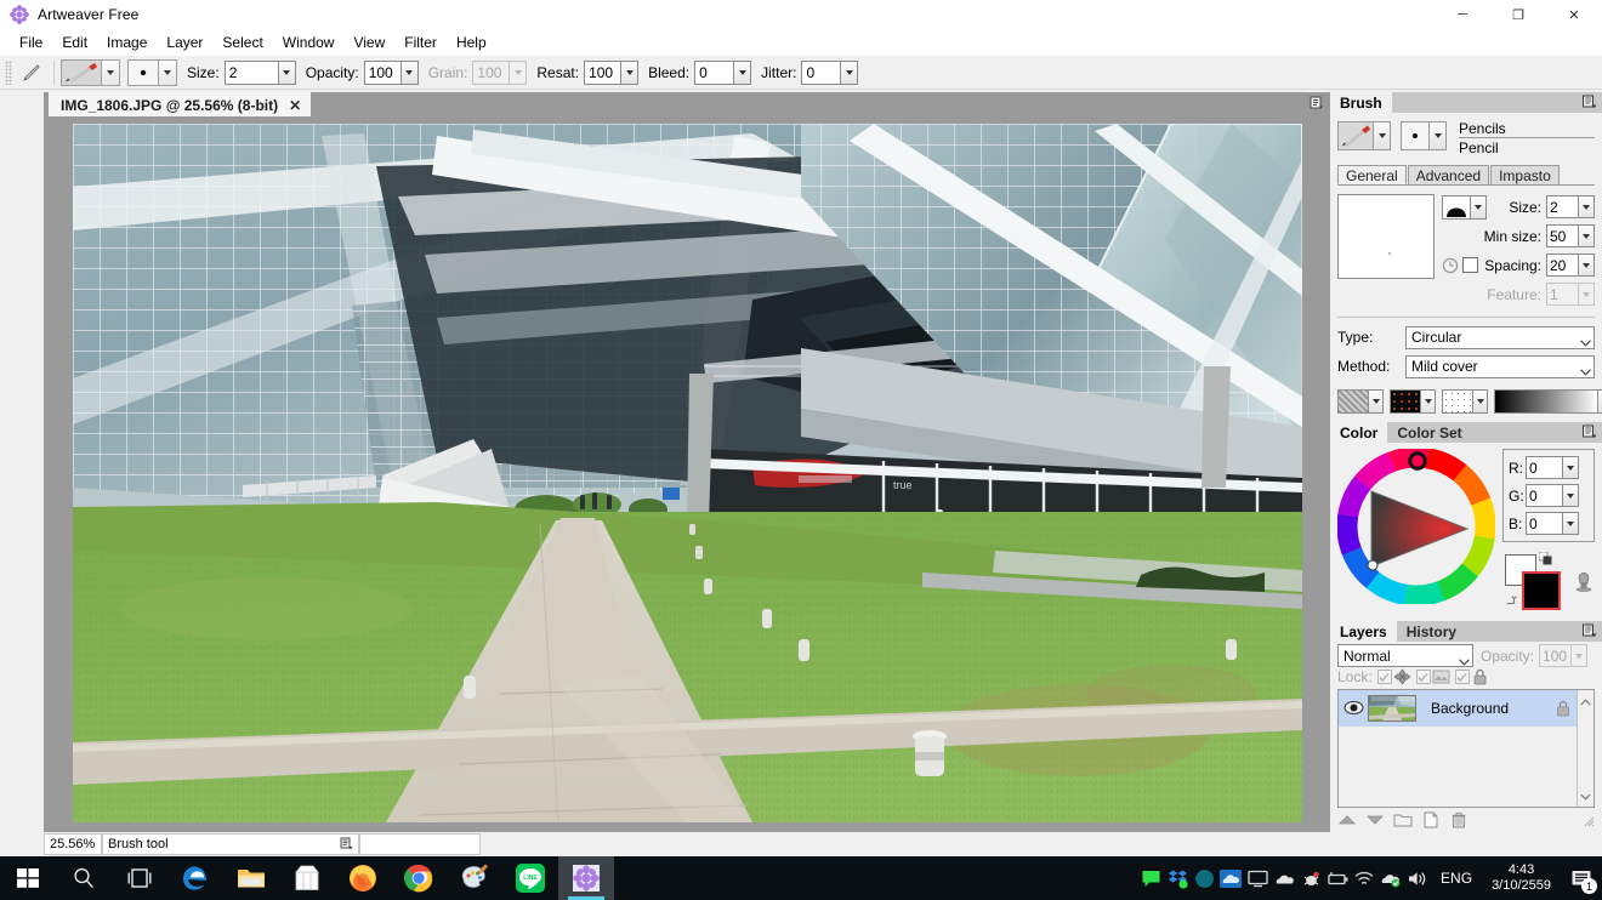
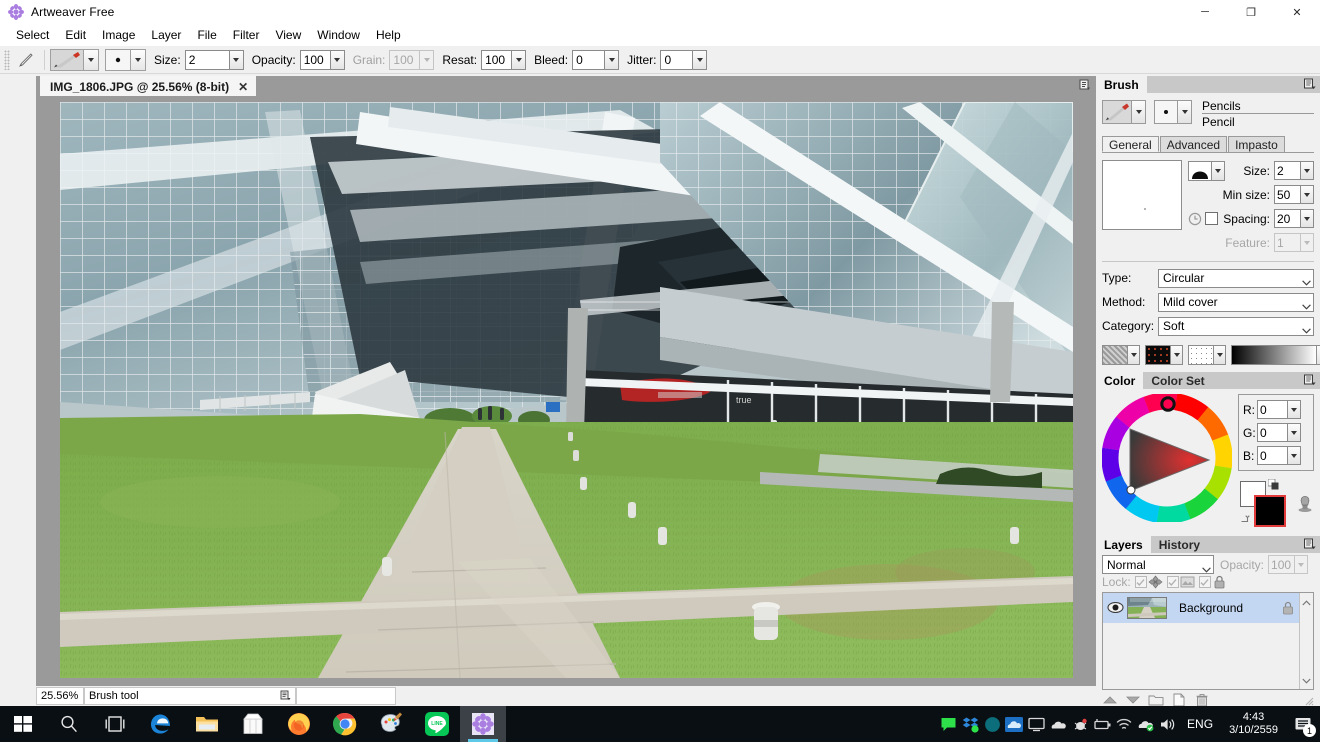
  Artweaver Free
  ─
  ❐
  ✕
- File
+ Select
  Edit
  Image
  Layer
- Select
+ File
- Window
+ Filter
  View
- Filter
+ Window
  Help
  Size:
  2
  Opacity:
  100
  Grain:
  100
  Resat:
  100
  Bleed:
  0
  Jitter:
  0
  IMG_1806.JPG @ 25.56% (8-bit)
  ✕
  true
  25.56%
  Brush tool
  Brush
  Pencils
  Pencil
  General
  Advanced
  Impasto
  Size:
  2
  Min size:
  50
  Spacing:
  20
  Feature:
  1
  Type:
  Circular
  Method:
  Mild cover
+ Category:
+ Soft
  Color
  Color Set
  R:
  0
  G:
  0
  B:
  0
  Layers
  History
  Normal
  Opacity:
  100
  Lock:
  Background
  ENG
  4:43
  3/10/2559
  1
